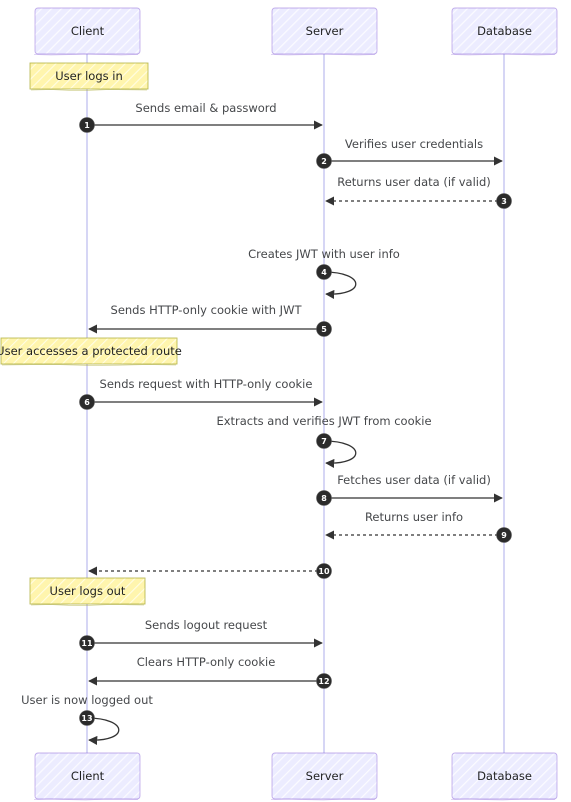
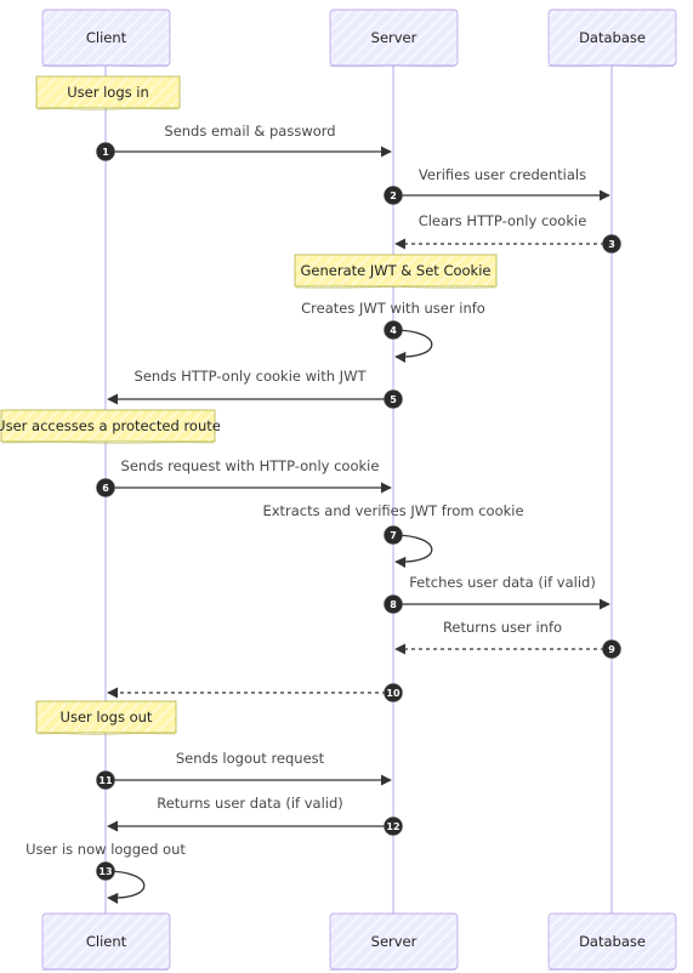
  User logs in
+ Generate JWT & Set Cookie
  User accesses a protected route
  User logs out
  Sends email & password
  1
  Verifies user credentials
  2
- Returns user data (if valid)
+ Clears HTTP-only cookie
  3
  Creates JWT with user info
  4
  Sends HTTP-only cookie with JWT
  5
  Sends request with HTTP-only cookie
  6
  Extracts and verifies JWT from cookie
  7
  Fetches user data (if valid)
  8
  Returns user info
  9
  10
  Sends logout request
  11
- Clears HTTP-only cookie
+ Returns user data (if valid)
  12
  User is now logged out
  13
  Client
  Client
  Server
  Server
  Database
  Database
